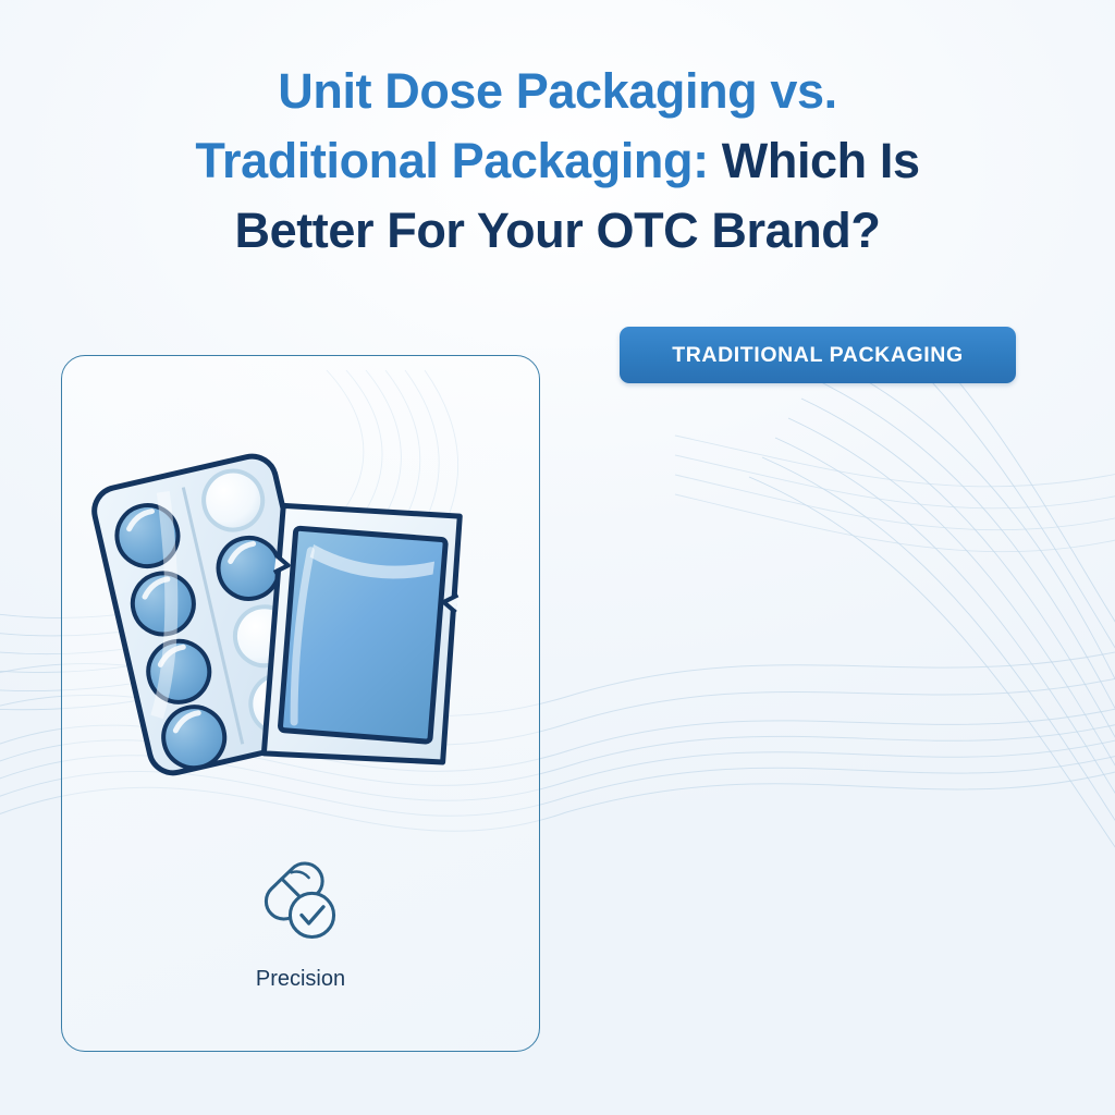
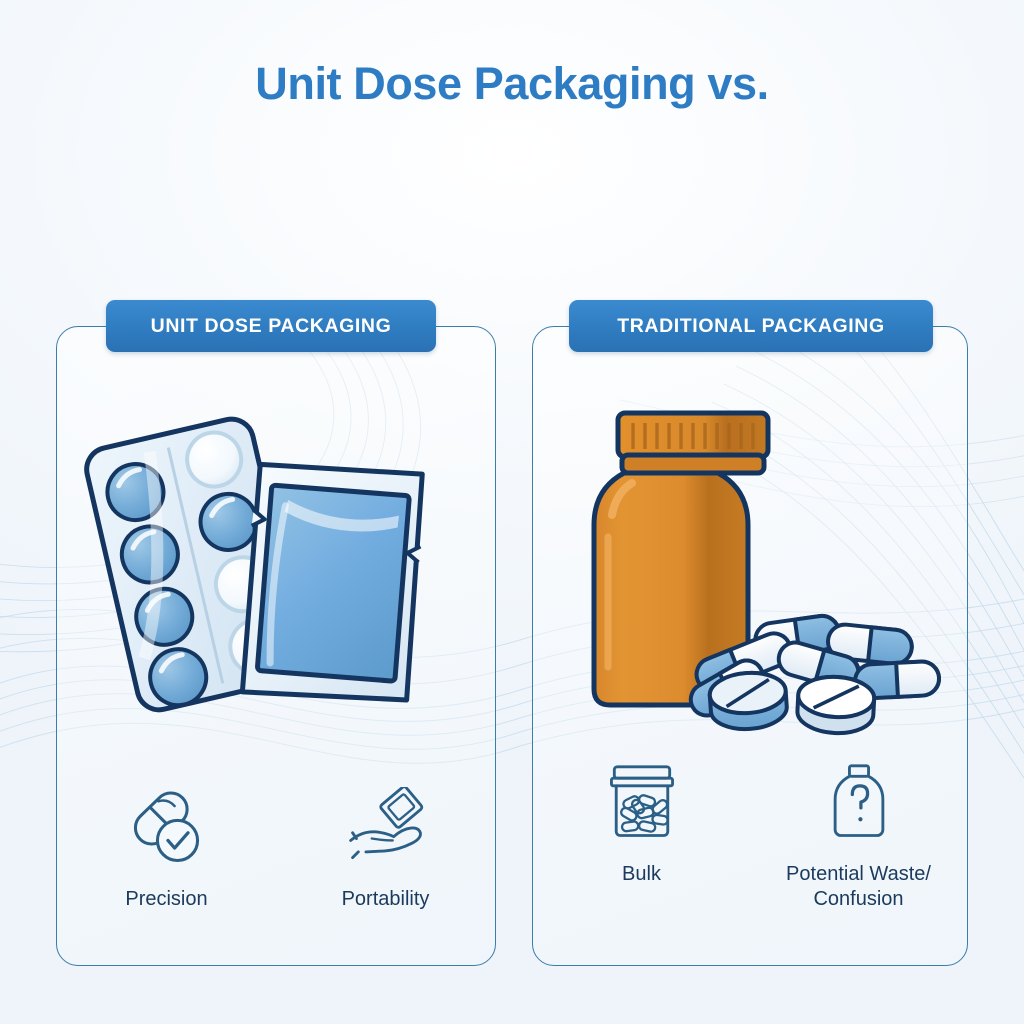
  Unit Dose Packaging vs.
- Traditional Packaging: Which Is
- Better For Your OTC Brand?
  Precision
+ Portability
+ Bulk
+ Potential Waste/ Confusion
+ UNIT DOSE PACKAGING
  TRADITIONAL PACKAGING
